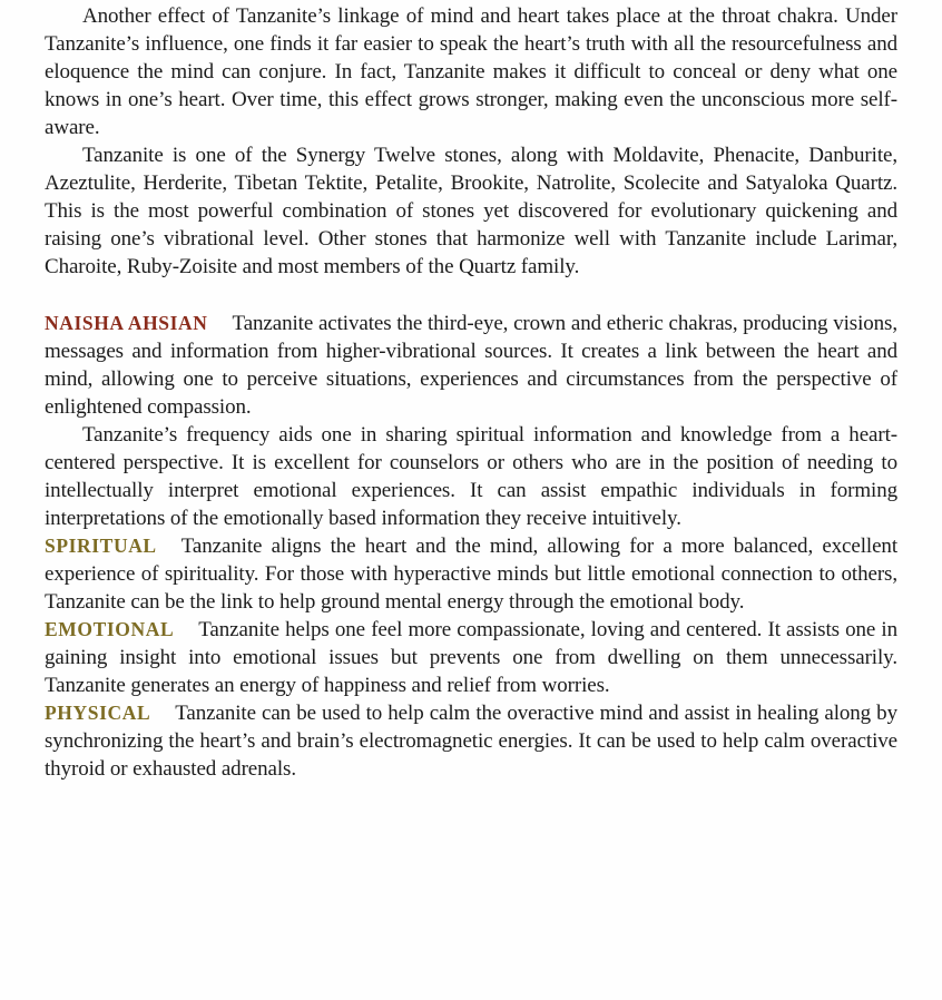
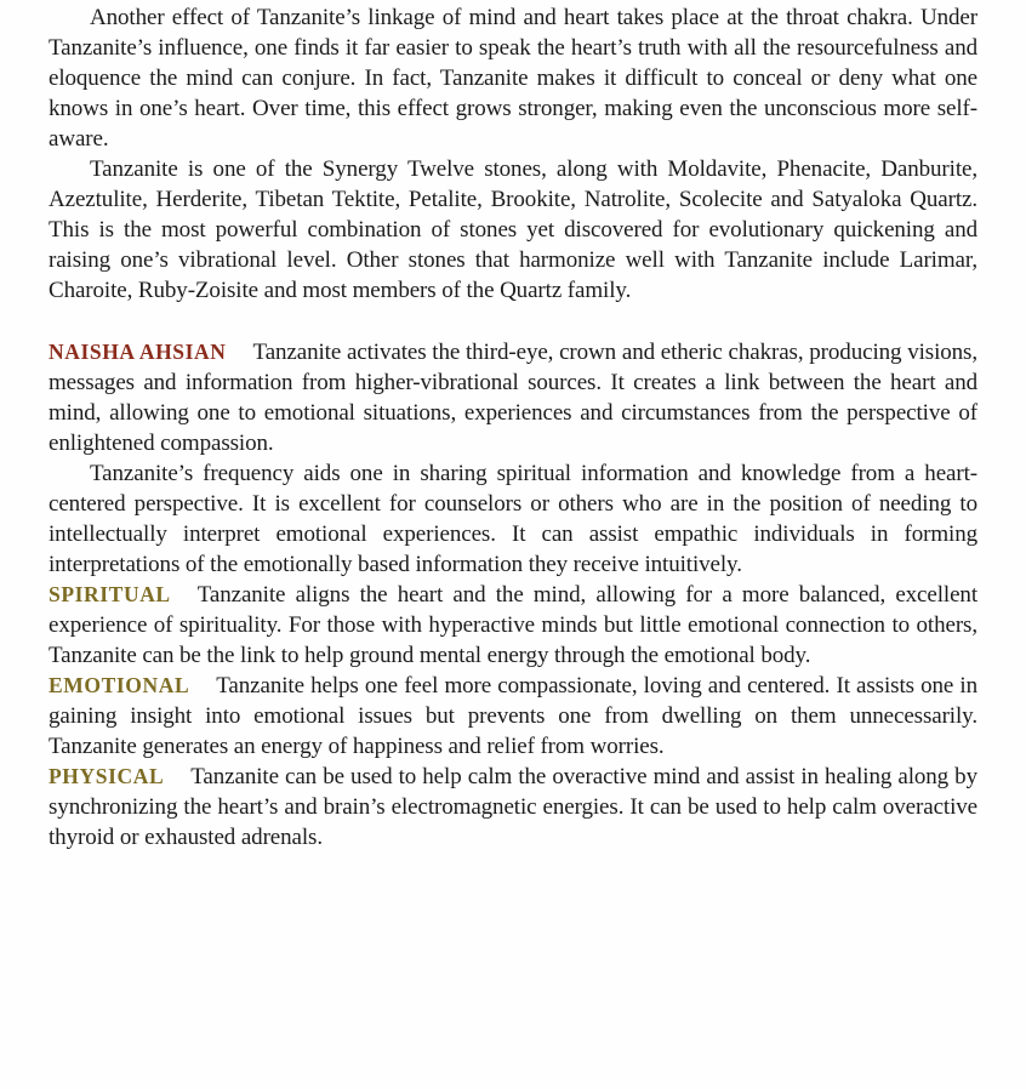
  Another effect of Tanzanite’s linkage of mind and heart takes place at the throat chakra. Under Tanzanite’s influence, one finds it far easier to speak the heart’s truth with all the resourcefulness and eloquence the mind can conjure. In fact, Tanzanite makes it difficult to conceal or deny what one knows in one’s heart. Over time, this effect grows stronger, making even the unconscious more self-aware.
  Tanzanite is one of the Synergy Twelve stones, along with Moldavite, Phenacite, Danburite, Azeztulite, Herderite, Tibetan Tektite, Petalite, Brookite, Natrolite, Scolecite and Satyaloka Quartz. This is the most powerful combination of stones yet discovered for evolutionary quickening and raising one’s vibrational level. Other stones that harmonize well with Tanzanite include Larimar, Charoite, Ruby-Zoisite and most members of the Quartz family.
- NAISHA AHSIAN Tanzanite activates the third-eye, crown and etheric chakras, producing visions, messages and information from higher-vibrational sources. It creates a link between the heart and mind, allowing one to perceive situations, experiences and circumstances from the perspective of enlightened compassion.
+ NAISHA AHSIAN Tanzanite activates the third-eye, crown and etheric chakras, producing visions, messages and information from higher-vibrational sources. It creates a link between the heart and mind, allowing one to emotional situations, experiences and circumstances from the perspective of enlightened compassion.
  Tanzanite’s frequency aids one in sharing spiritual information and knowledge from a heart-centered perspective. It is excellent for counselors or others who are in the position of needing to intellectually interpret emotional experiences. It can assist empathic individuals in forming interpretations of the emotionally based information they receive intuitively.
  SPIRITUAL Tanzanite aligns the heart and the mind, allowing for a more balanced, excellent experience of spirituality. For those with hyperactive minds but little emotional connection to others, Tanzanite can be the link to help ground mental energy through the emotional body.
  EMOTIONAL Tanzanite helps one feel more compassionate, loving and centered. It assists one in gaining insight into emotional issues but prevents one from dwelling on them unnecessarily. Tanzanite generates an energy of happiness and relief from worries.
  PHYSICAL Tanzanite can be used to help calm the overactive mind and assist in healing along by synchronizing the heart’s and brain’s electromagnetic energies. It can be used to help calm overactive thyroid or exhausted adrenals.
